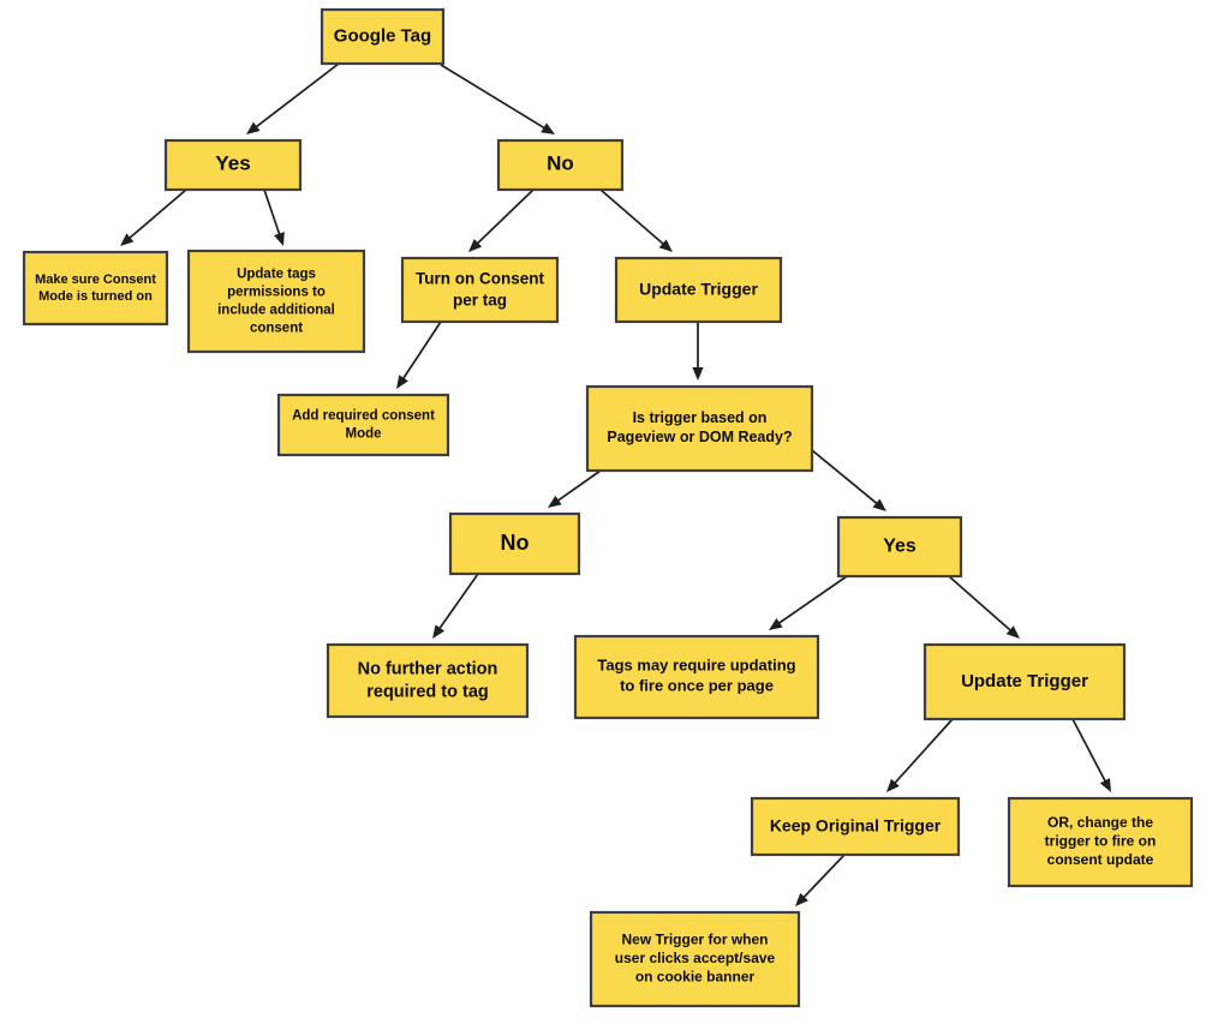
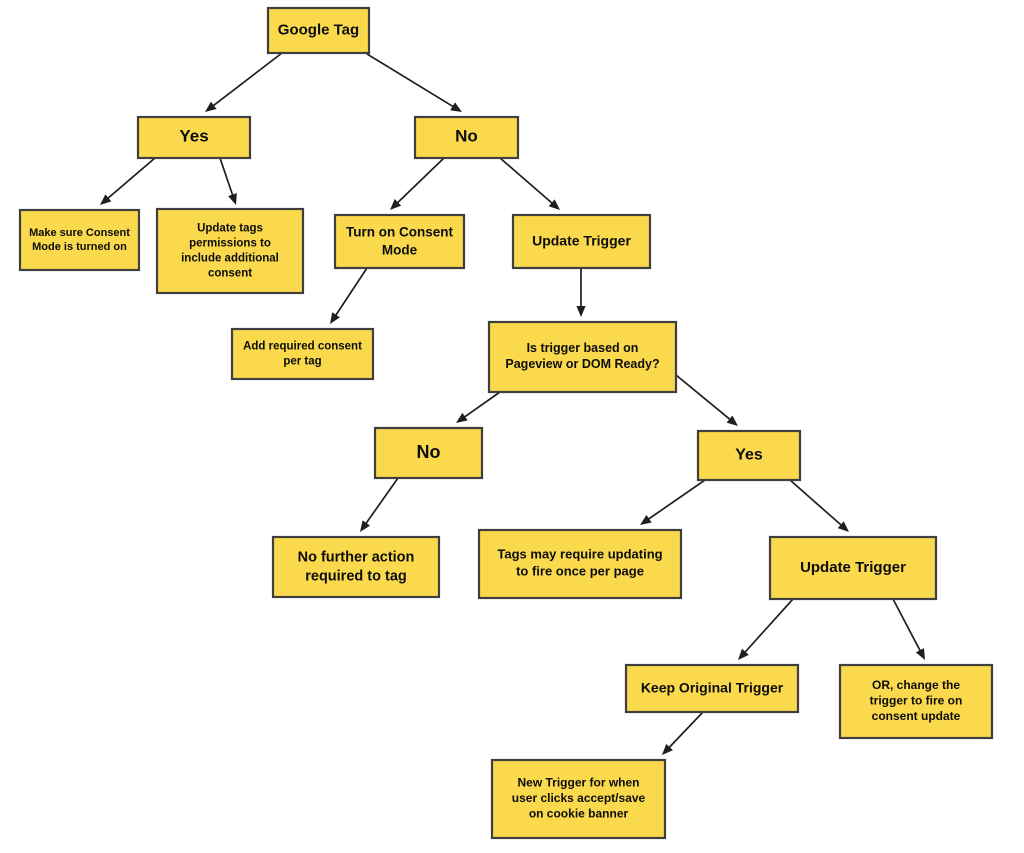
  Google Tag
  Yes
  No
  Make sure Consent Mode is turned on
  Update tags permissions to include additional consent
- Turn on Consent per tag
+ Turn on Consent Mode
  Update Trigger
- Add required consent Mode
+ Add required consent per tag
  Is trigger based on Pageview or DOM Ready?
  No
  Yes
  No further action required to tag
  Tags may require updating to fire once per page
  Update Trigger
  Keep Original Trigger
  OR, change the trigger to fire on consent update
  New Trigger for when user clicks accept/save on cookie banner
